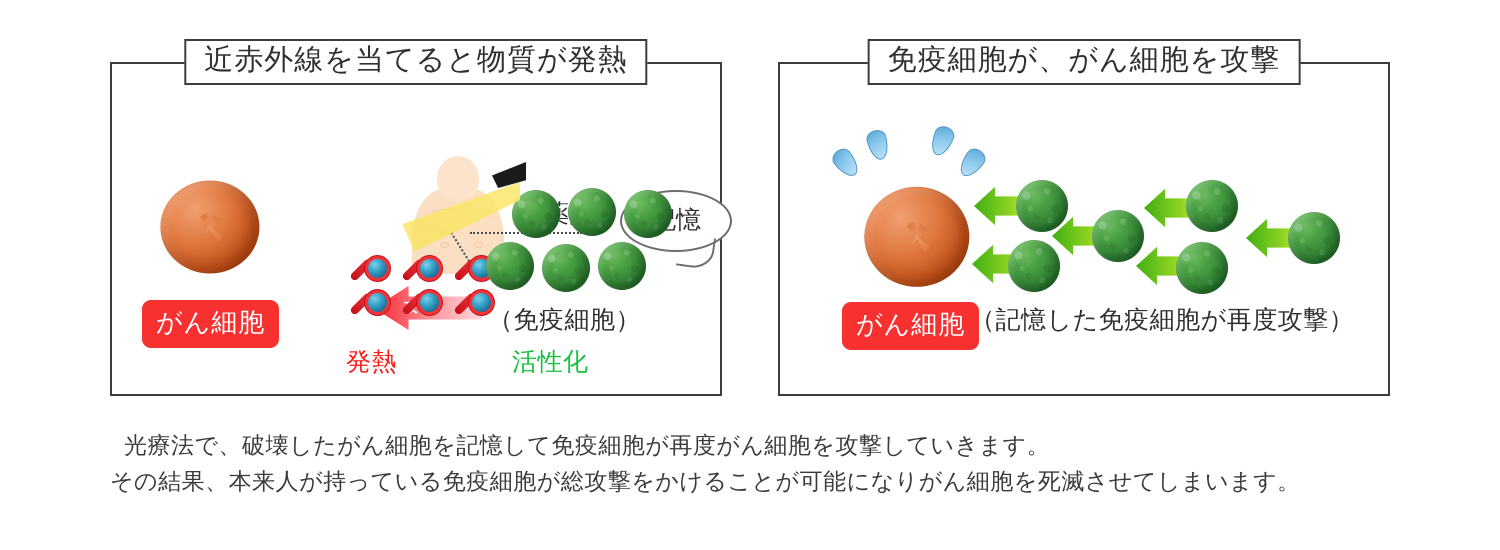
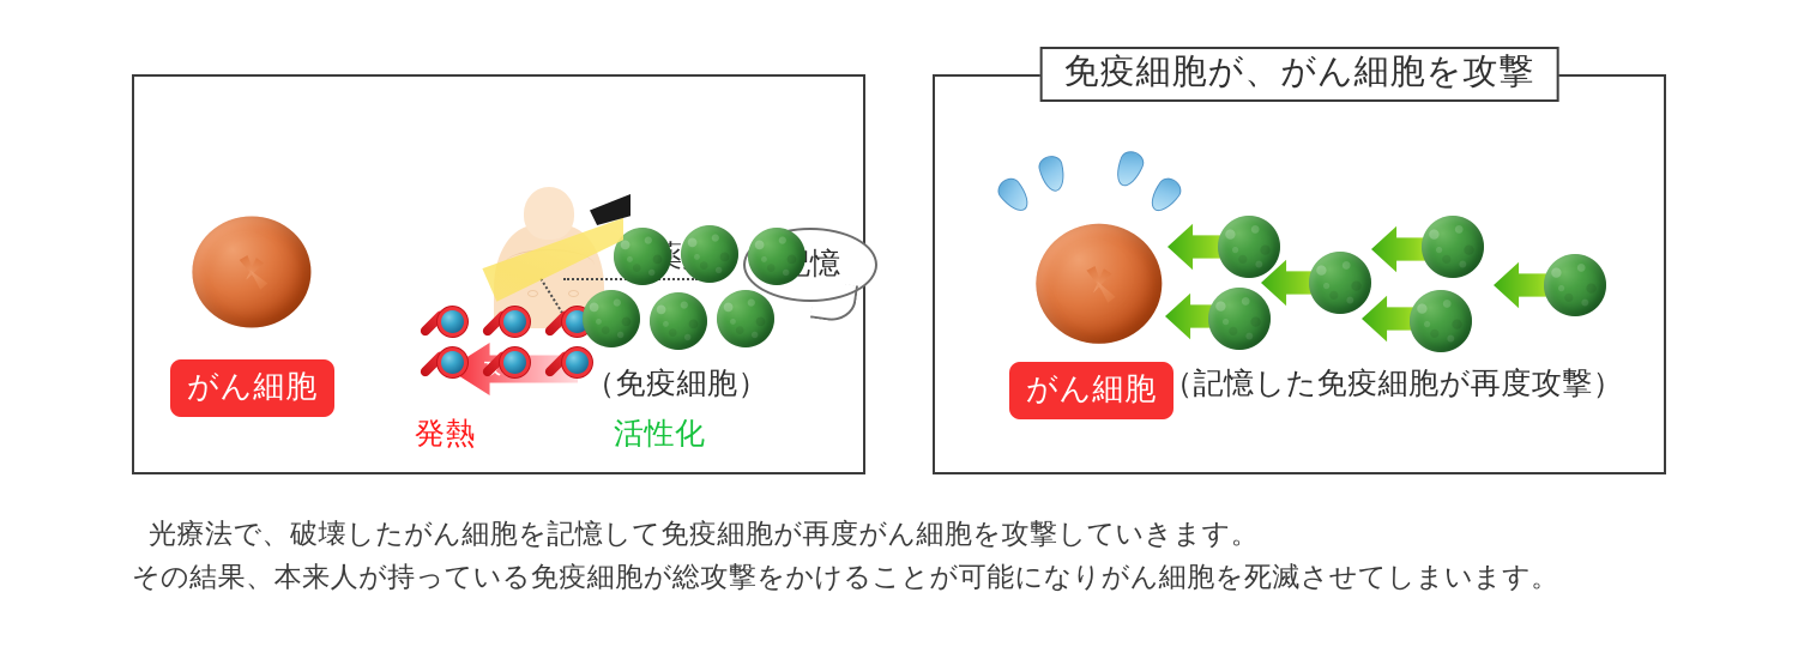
- 近赤外線を当てると物質が発熱
  がん細胞
  発熱
  （免疫細胞）
  活性化
  免疫細胞が、がん細胞を攻撃
  がん細胞
  （記憶した免疫細胞が再度攻撃）
  光療法で、破壊したがん細胞を記憶して免疫細胞が再度がん細胞を攻撃していきます。
  その結果、本来人が持っている免疫細胞が総攻撃をかけることが可能になりがん細胞を死滅させてしまいます。
